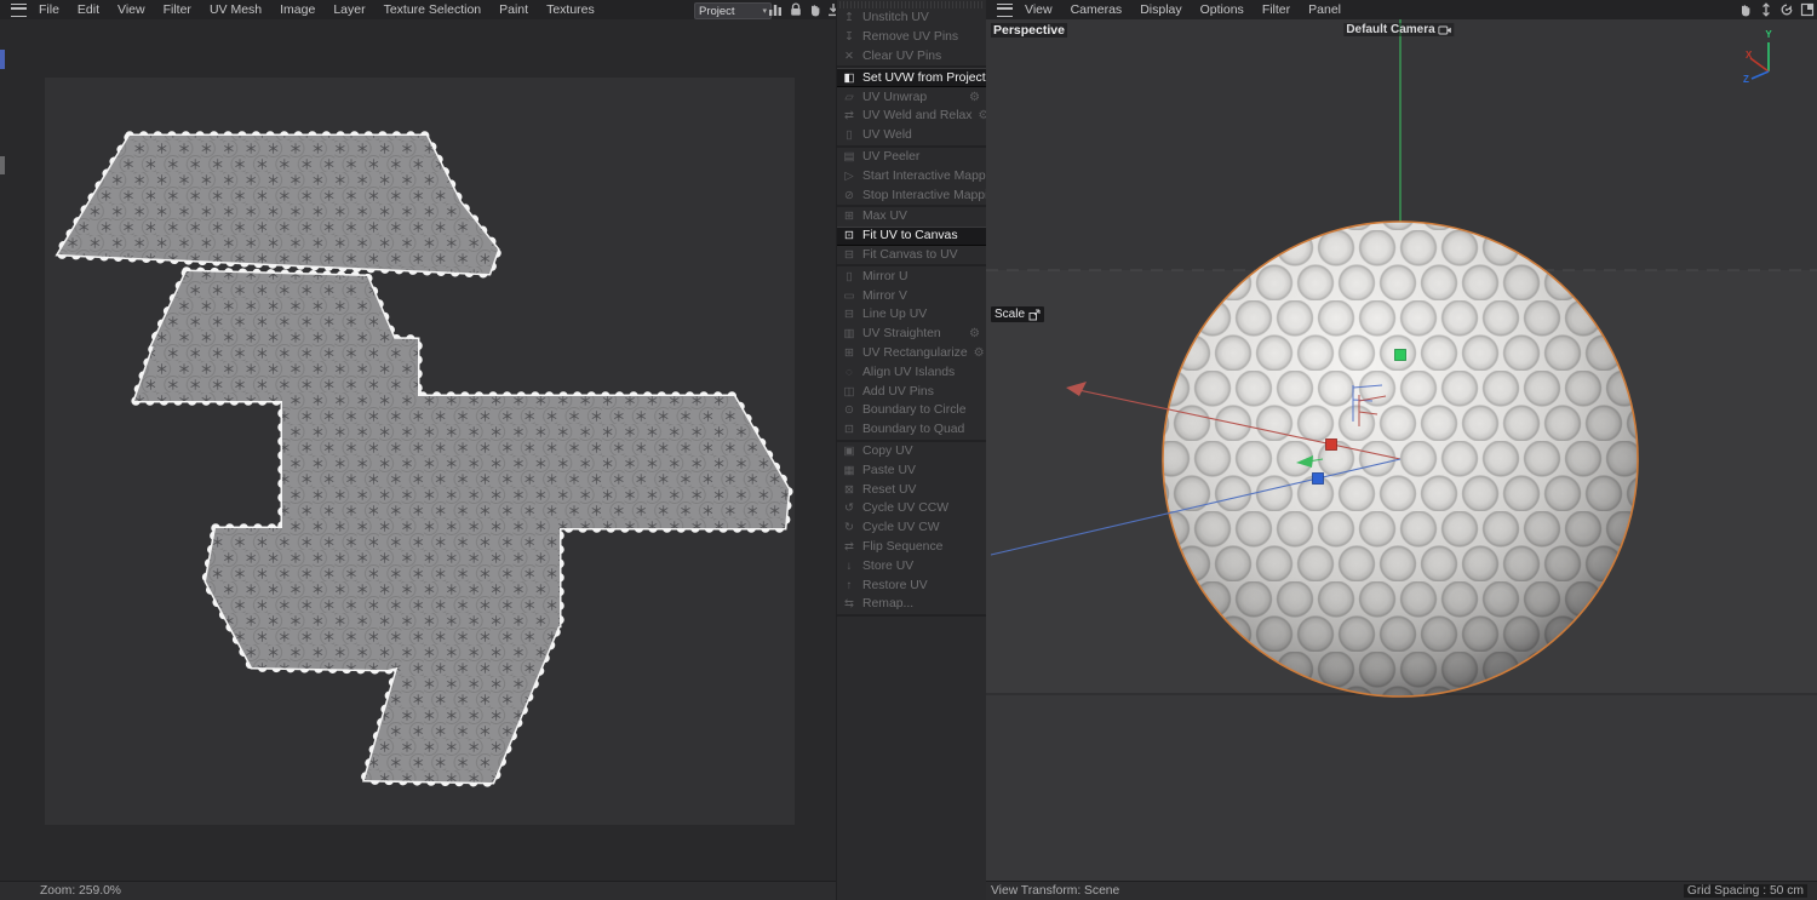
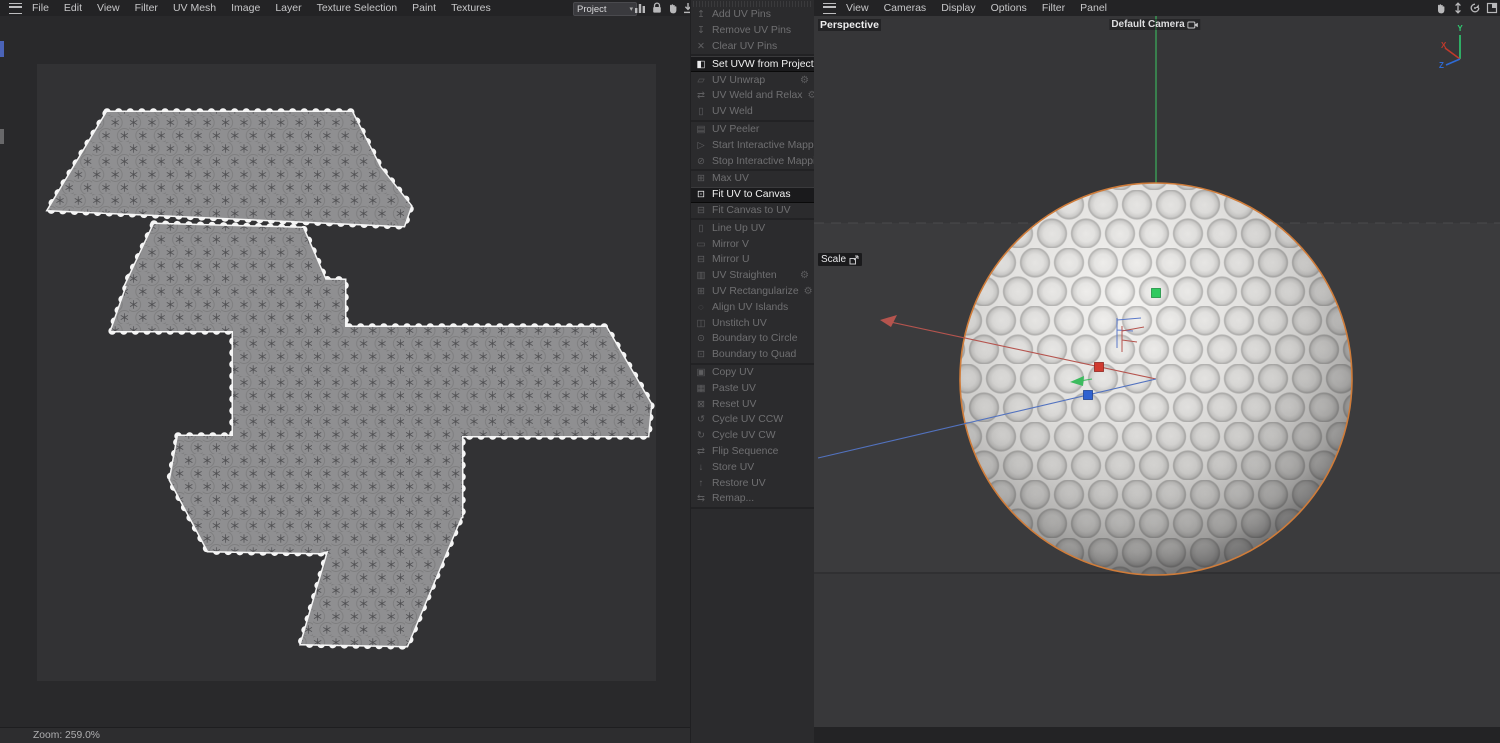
  File
  Edit
  View
  Filter
  UV Mesh
  Image
  Layer
  Texture Selection
  Paint
  Textures
  Project
  ↥
- Unstitch UV
+ Add UV Pins
  ↧
  Remove UV Pins
  ✕
  Clear UV Pins
  ◧
  Set UVW from Project
  ▱
  UV Unwrap
  ⚙
  ⇄
  UV Weld and Relax
  ⚙
  ▯
  UV Weld
  ▤
  UV Peeler
  ▷
  Start Interactive Mapp
  ⊘
  Stop Interactive Mapp
  ⊞
  Max UV
  ⊡
  Fit UV to Canvas
  ⊟
  Fit Canvas to UV
  ▯
- Mirror U
+ Line Up UV
  ▭
  Mirror V
  ⊟
- Line Up UV
+ Mirror U
  ▥
  UV Straighten
  ⚙
  ⊞
  UV Rectangularize
  ⚙
  Align UV Islands
  ◫
- Add UV Pins
+ Unstitch UV
  ⊙
  Boundary to Circle
  ⊡
  Boundary to Quad
  ▣
  Copy UV
  ▦
  Paste UV
  ⊠
  Reset UV
  ↺
  Cycle UV CCW
  ↻
  Cycle UV CW
  ⇄
  Flip Sequence
  ↓
  Store UV
  ↑
  Restore UV
  ⇆
  Remap...
  View
  Cameras
  Display
  Options
  Filter
  Panel
  Perspective
  Default Camera
  Scale
  Y
  X
  Z
  Zoom: 259.0%
- View Transform: Scene
- Grid Spacing : 50 cm
